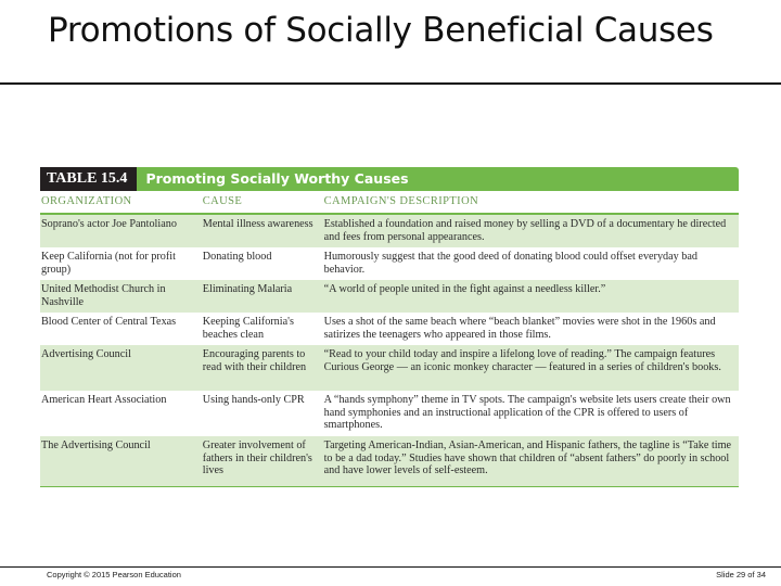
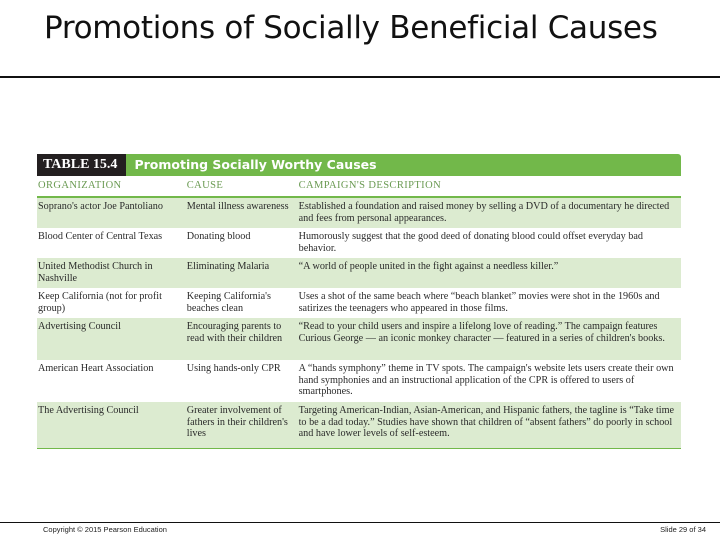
  Promotions of Socially Beneficial Causes
  TABLE 15.4
  Promoting Socially Worthy Causes
  ORGANIZATION
  CAUSE
  CAMPAIGN'S DESCRIPTION
  Soprano's actor Joe Pantoliano
  Mental illness awareness
  Established a foundation and raised money by selling a DVD of a documentary he directed and fees from personal appearances.
- Keep California (not for profit group)
+ Blood Center of Central Texas
  Donating blood
  Humorously suggest that the good deed of donating blood could offset everyday bad behavior.
  United Methodist Church in Nashville
  Eliminating Malaria
  “A world of people united in the fight against a needless killer.”
- Blood Center of Central Texas
+ Keep California (not for profit group)
  Keeping California's beaches clean
  Uses a shot of the same beach where “beach blanket” movies were shot in the 1960s and satirizes the teenagers who appeared in those films.
  Advertising Council
  Encouraging parents to read with their children
- “Read to your child today and inspire a lifelong love of reading.” The campaign features Curious George — an iconic monkey character — featured in a series of children's books.
+ “Read to your child users and inspire a lifelong love of reading.” The campaign features Curious George — an iconic monkey character — featured in a series of children's books.
  American Heart Association
  Using hands-only CPR
  A “hands symphony” theme in TV spots. The campaign's website lets users create their own hand symphonies and an instructional application of the CPR is offered to users of smartphones.
  The Advertising Council
  Greater involvement of fathers in their children's lives
  Targeting American-Indian, Asian-American, and Hispanic fathers, the tagline is “Take time to be a dad today.” Studies have shown that children of “absent fathers” do poorly in school and have lower levels of self-esteem.
  Copyright © 2015 Pearson Education
  Slide 29 of 34
